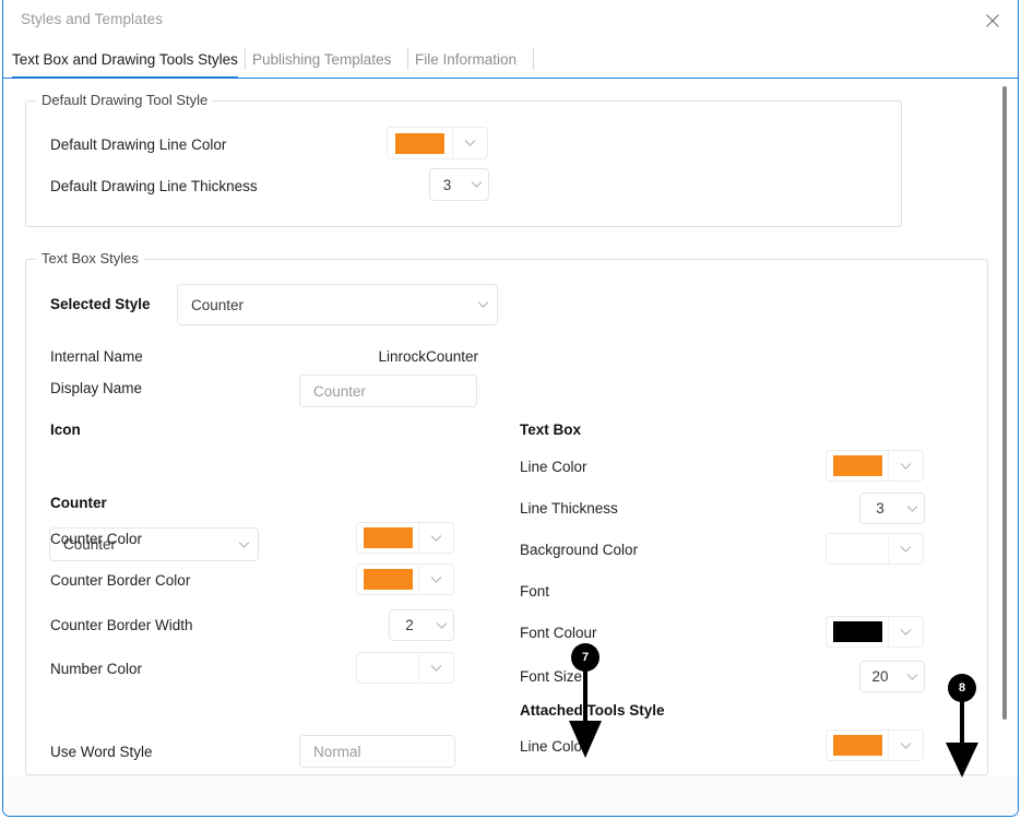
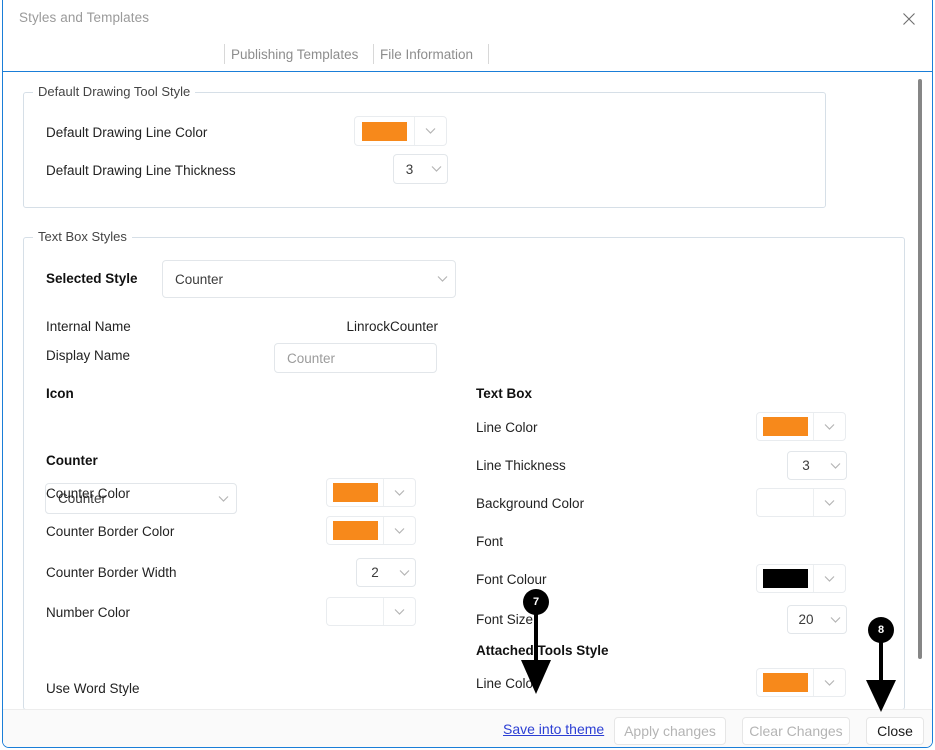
  Styles and Templates
- Text Box and Drawing Tools Styles
  Publishing Templates
  File Information
  Default Drawing Tool Style
  Default Drawing Line Color
  Default Drawing Line Thickness
  3
  Text Box Styles
  Selected Style
  Counter
  Internal Name
  LinrockCounter
  Display Name
  Counter
  Icon
  Counter
  Counter
  Counter Color
  Counter Border Color
  Counter Border Width
  2
  Number Color
  Use Word Style
- Normal
  Text Box
  Line Color
  Line Thickness
  3
  Background Color
  Font
  Font Colour
  Font Size
  20
  Attached Tools Style
  Line Colo
+ Save into theme
+ Apply changes
+ Clear Changes
+ Close
  7
  8
